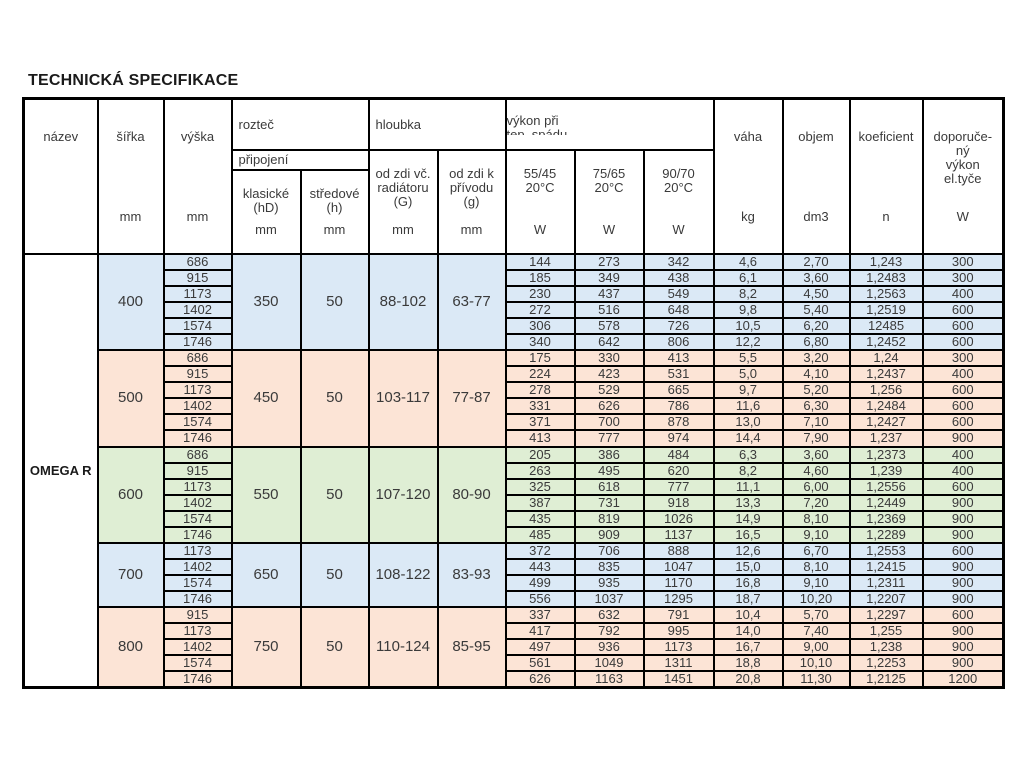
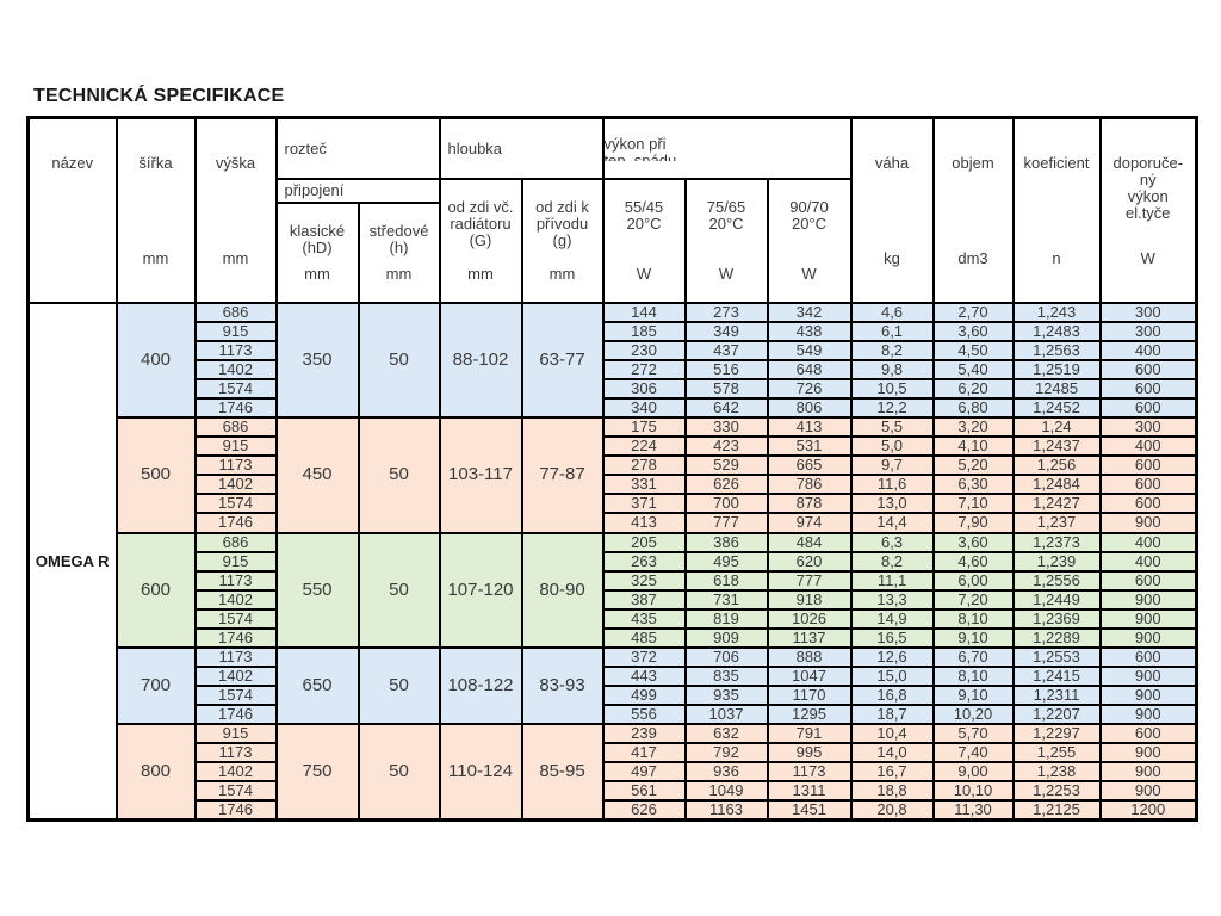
  TECHNICKÁ SPECIFIKACE
  název	šířkamm	výškamm	rozteč	hloubka	výkon při tep. spádu	váhakg	objemdm3	koeficientn	doporuče- ný výkon el.tyčeW
  připojení	od zdi vč. radiátoru (G)mm	od zdi k přívodu (g)mm	55/45 20°CW	75/65 20°CW	90/70 20°CW
  klasické (hD)mm	středové (h)mm
  OMEGA R	400	686	350	50	88-102	63-77	144	273	342	4,6	2,70	1,243	300
  915	185	349	438	6,1	3,60	1,2483	300
  1173	230	437	549	8,2	4,50	1,2563	400
  1402	272	516	648	9,8	5,40	1,2519	600
  1574	306	578	726	10,5	6,20	12485	600
  1746	340	642	806	12,2	6,80	1,2452	600
  500	686	450	50	103-117	77-87	175	330	413	5,5	3,20	1,24	300
  915	224	423	531	5,0	4,10	1,2437	400
  1173	278	529	665	9,7	5,20	1,256	600
  1402	331	626	786	11,6	6,30	1,2484	600
  1574	371	700	878	13,0	7,10	1,2427	600
  1746	413	777	974	14,4	7,90	1,237	900
  600	686	550	50	107-120	80-90	205	386	484	6,3	3,60	1,2373	400
  915	263	495	620	8,2	4,60	1,239	400
  1173	325	618	777	11,1	6,00	1,2556	600
  1402	387	731	918	13,3	7,20	1,2449	900
  1574	435	819	1026	14,9	8,10	1,2369	900
  1746	485	909	1137	16,5	9,10	1,2289	900
  700	1173	650	50	108-122	83-93	372	706	888	12,6	6,70	1,2553	600
  1402	443	835	1047	15,0	8,10	1,2415	900
  1574	499	935	1170	16,8	9,10	1,2311	900
  1746	556	1037	1295	18,7	10,20	1,2207	900
- 800	915	750	50	110-124	85-95	337	632	791	10,4	5,70	1,2297	600
+ 800	915	750	50	110-124	85-95	239	632	791	10,4	5,70	1,2297	600
  1173	417	792	995	14,0	7,40	1,255	900
  1402	497	936	1173	16,7	9,00	1,238	900
  1574	561	1049	1311	18,8	10,10	1,2253	900
  1746	626	1163	1451	20,8	11,30	1,2125	1200
